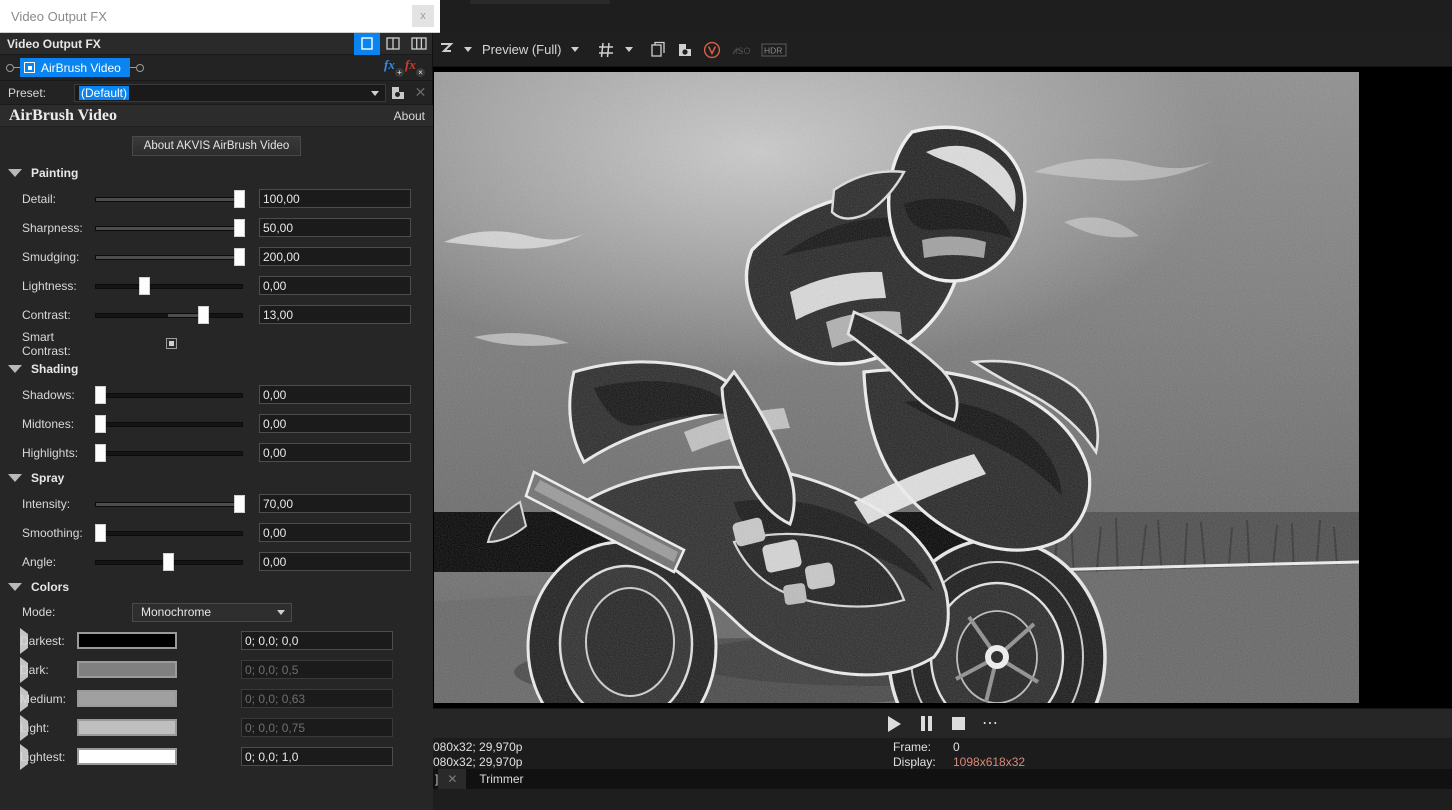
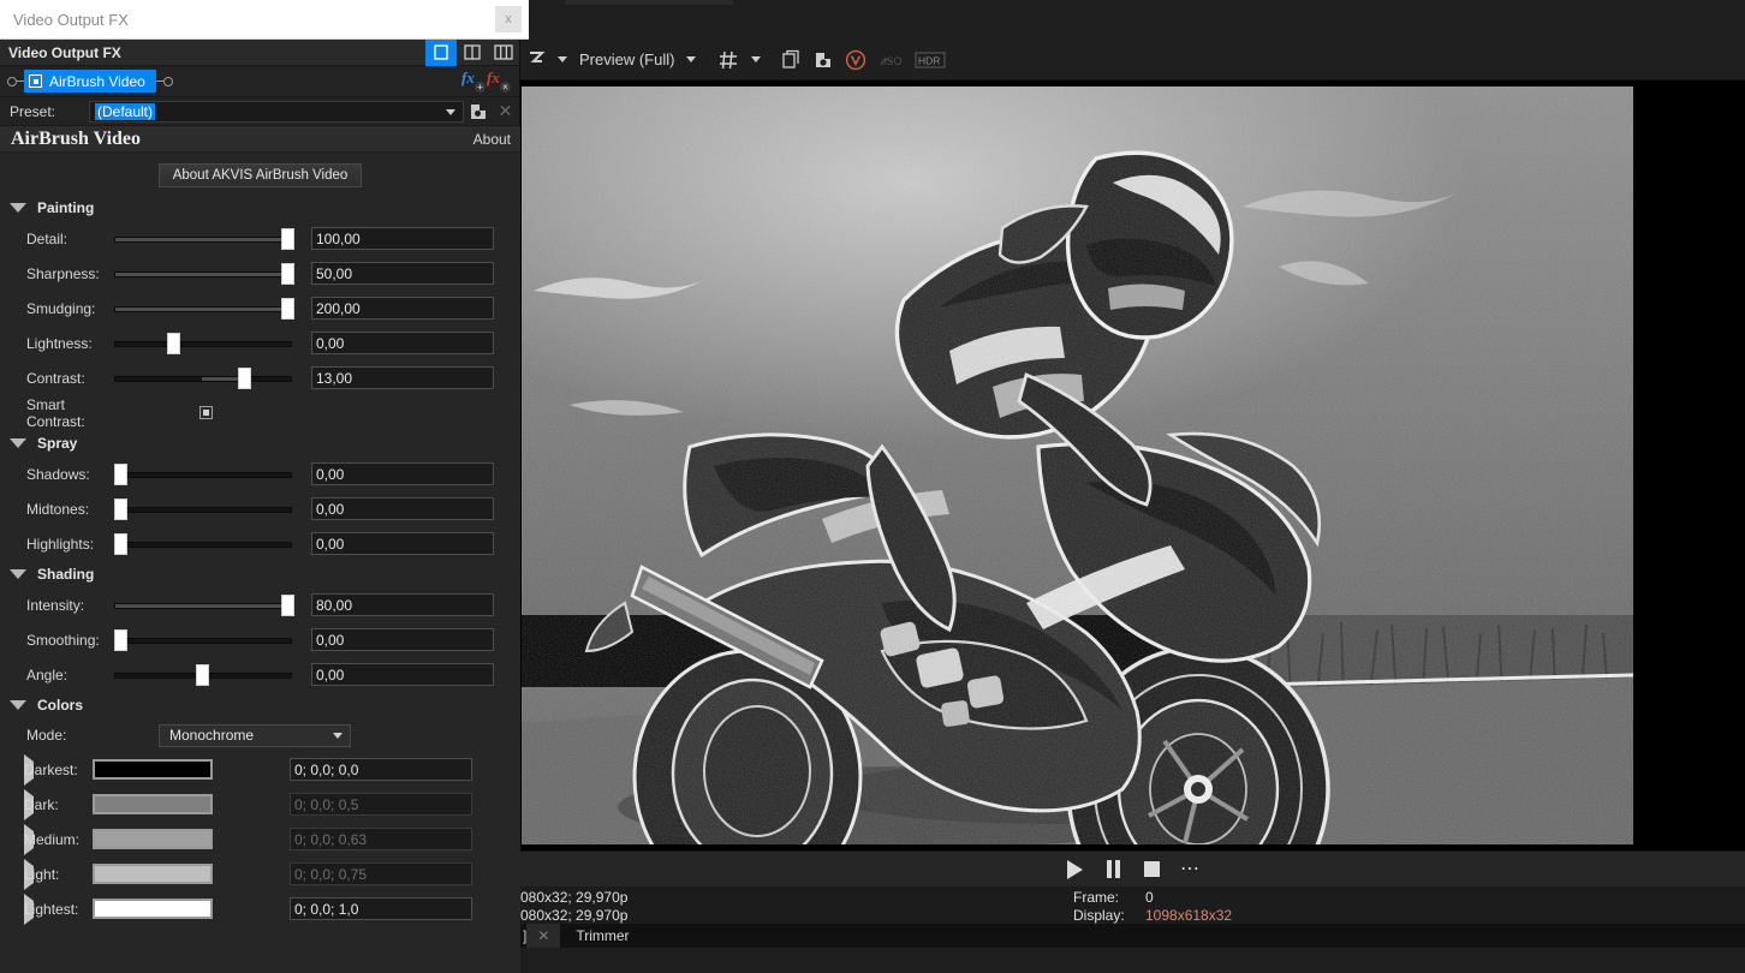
  Video Output FX
  x
  Video Output FX
  AirBrush Video
  fx
  +
  fx
  ×
  Preset:
  (Default)
  ✕
  AirBrush Video
  About
  About AKVIS AirBrush Video
  Painting
  Detail:
  100,00
  Sharpness:
  50,00
  Smudging:
  200,00
  Lightness:
  0,00
  Contrast:
  13,00
  Smart Contrast:
- Shading
+ Spray
  Shadows:
  0,00
  Midtones:
  0,00
  Highlights:
  0,00
- Spray
+ Shading
  Intensity:
- 70,00
+ 80,00
  Smoothing:
  0,00
  Angle:
  0,00
  Colors
  Mode:
  Monochrome
  Darkest:
  0; 0,0; 0,0
  Dark:
  0; 0,0; 0,5
  Medium:
  0; 0,0; 0,63
  Light:
  0; 0,0; 0,75
  Lightest:
  0; 0,0; 1,0
  Preview (Full)
  HDR
  ⋯
  080x32; 29,970p
  080x32; 29,970p
  Frame:
  0
  Display:
  1098x618x32
  ]
  ✕
  Trimmer
